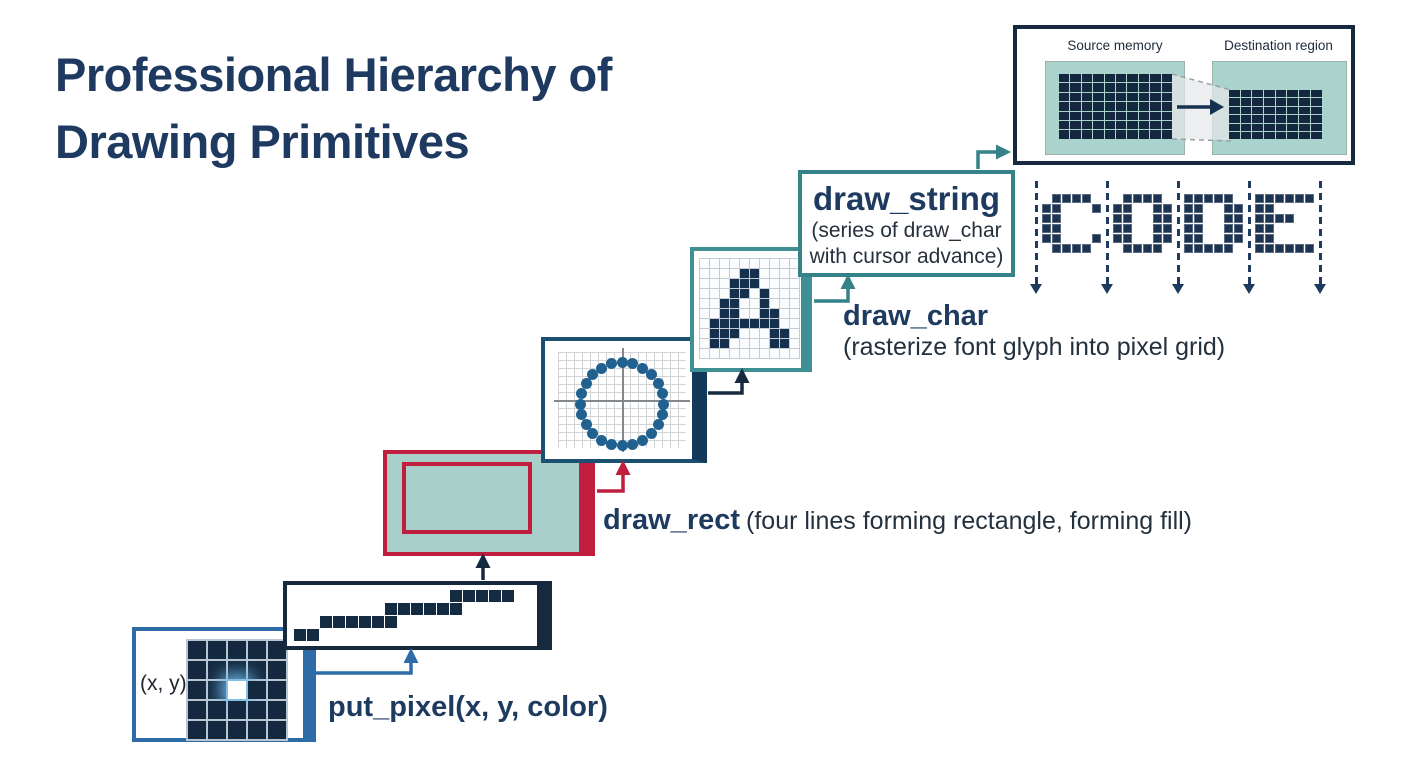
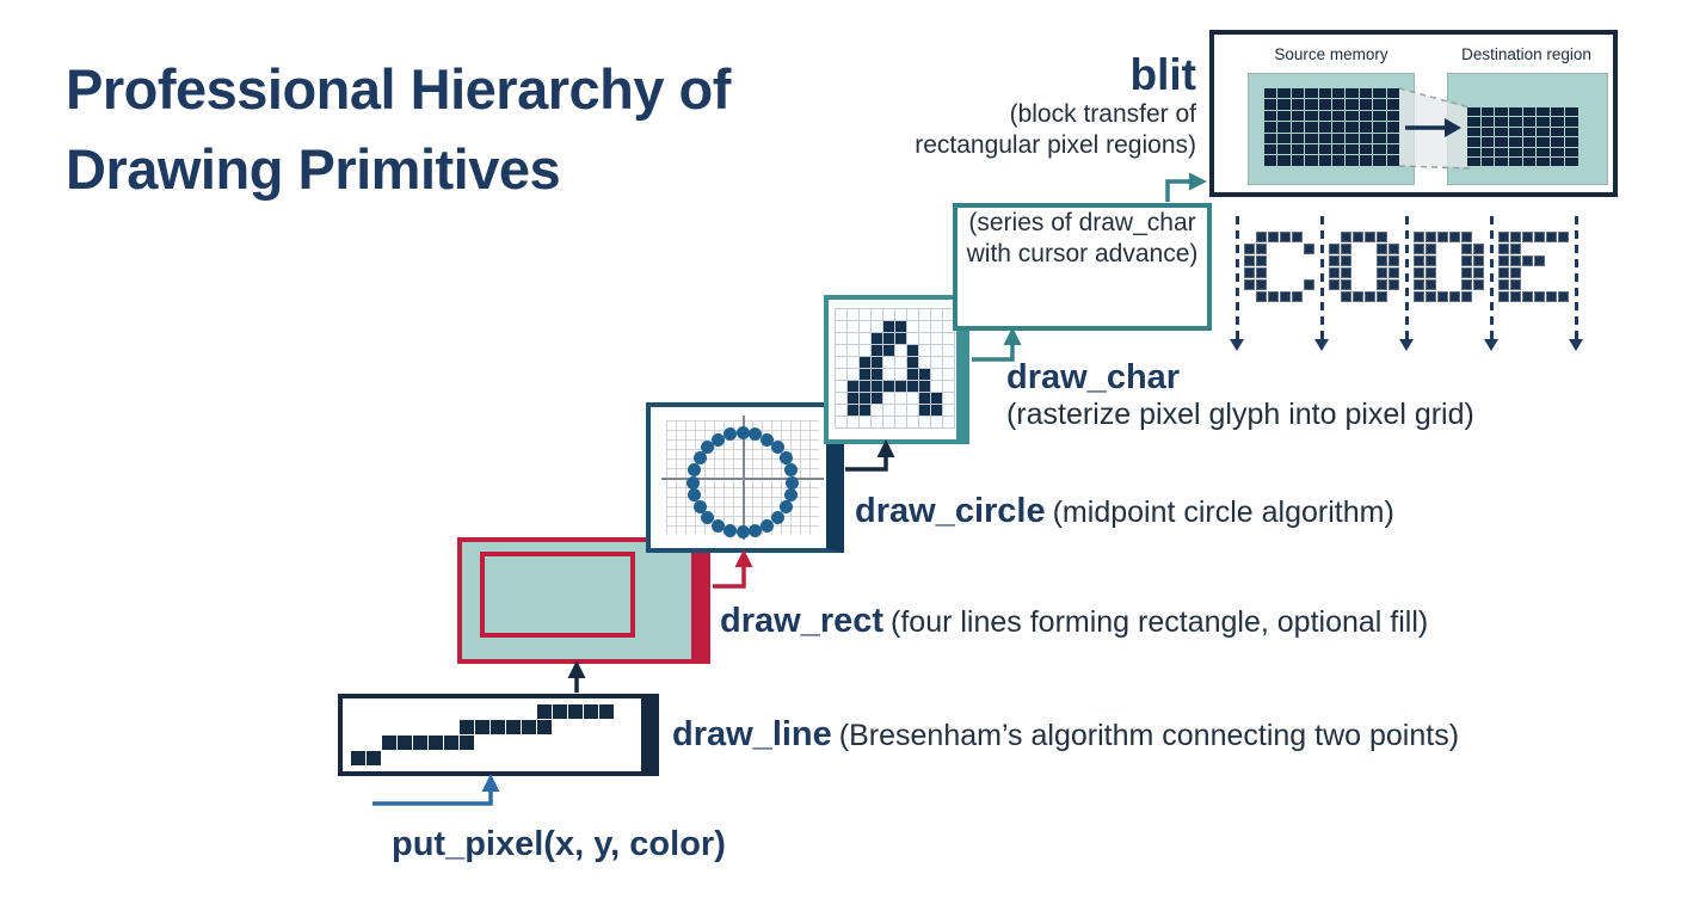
  Professional Hierarchy of
  Drawing Primitives
- (x, y)
- draw_string
  (series of draw_char
  with cursor advance)
  Source memory
  Destination region
  put_pixel(x, y, color)
+ draw_line (Bresenham’s algorithm connecting two points)
- draw_rect (four lines forming rectangle, forming fill)
+ draw_rect (four lines forming rectangle, optional fill)
+ draw_circle (midpoint circle algorithm)
  draw_char
- (rasterize font glyph into pixel grid)
+ (rasterize pixel glyph into pixel grid)
+ blit
+ (block transfer of
+ rectangular pixel regions)
